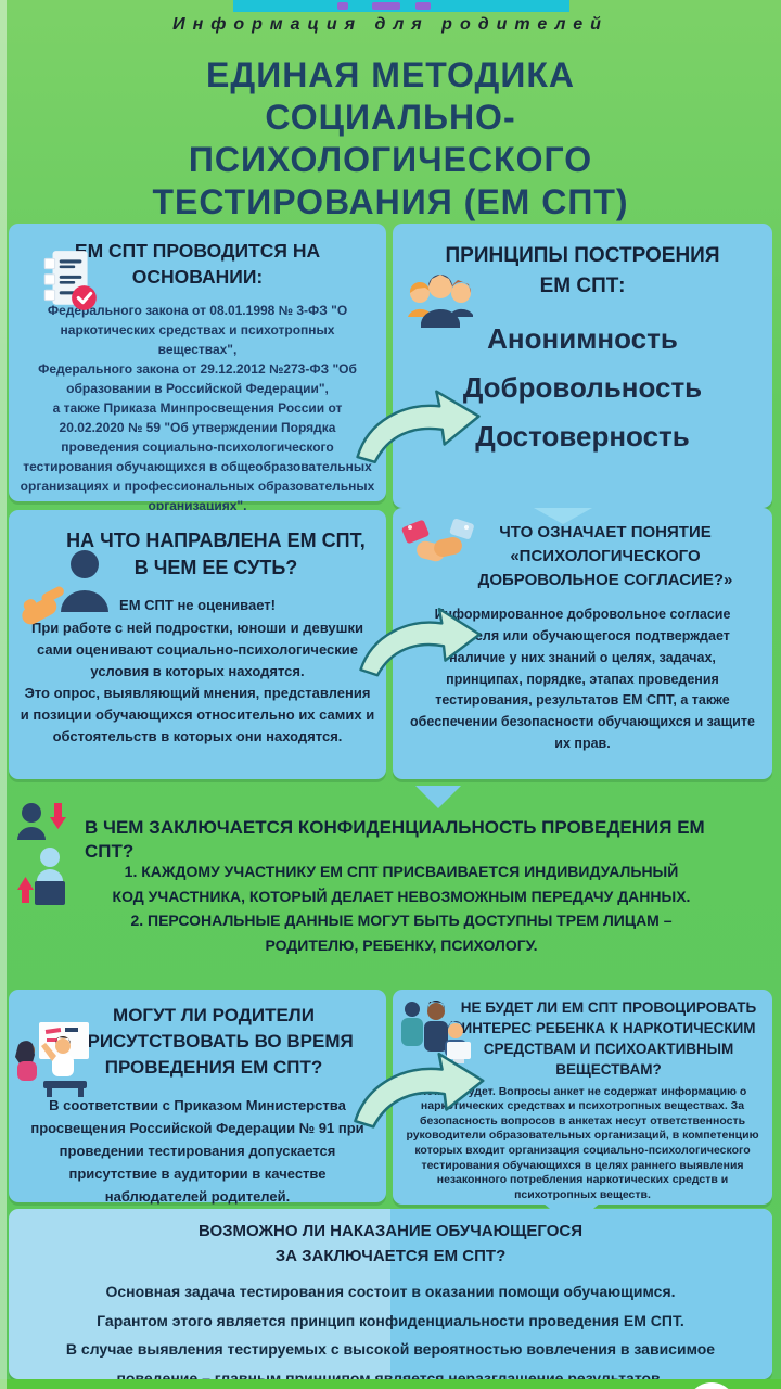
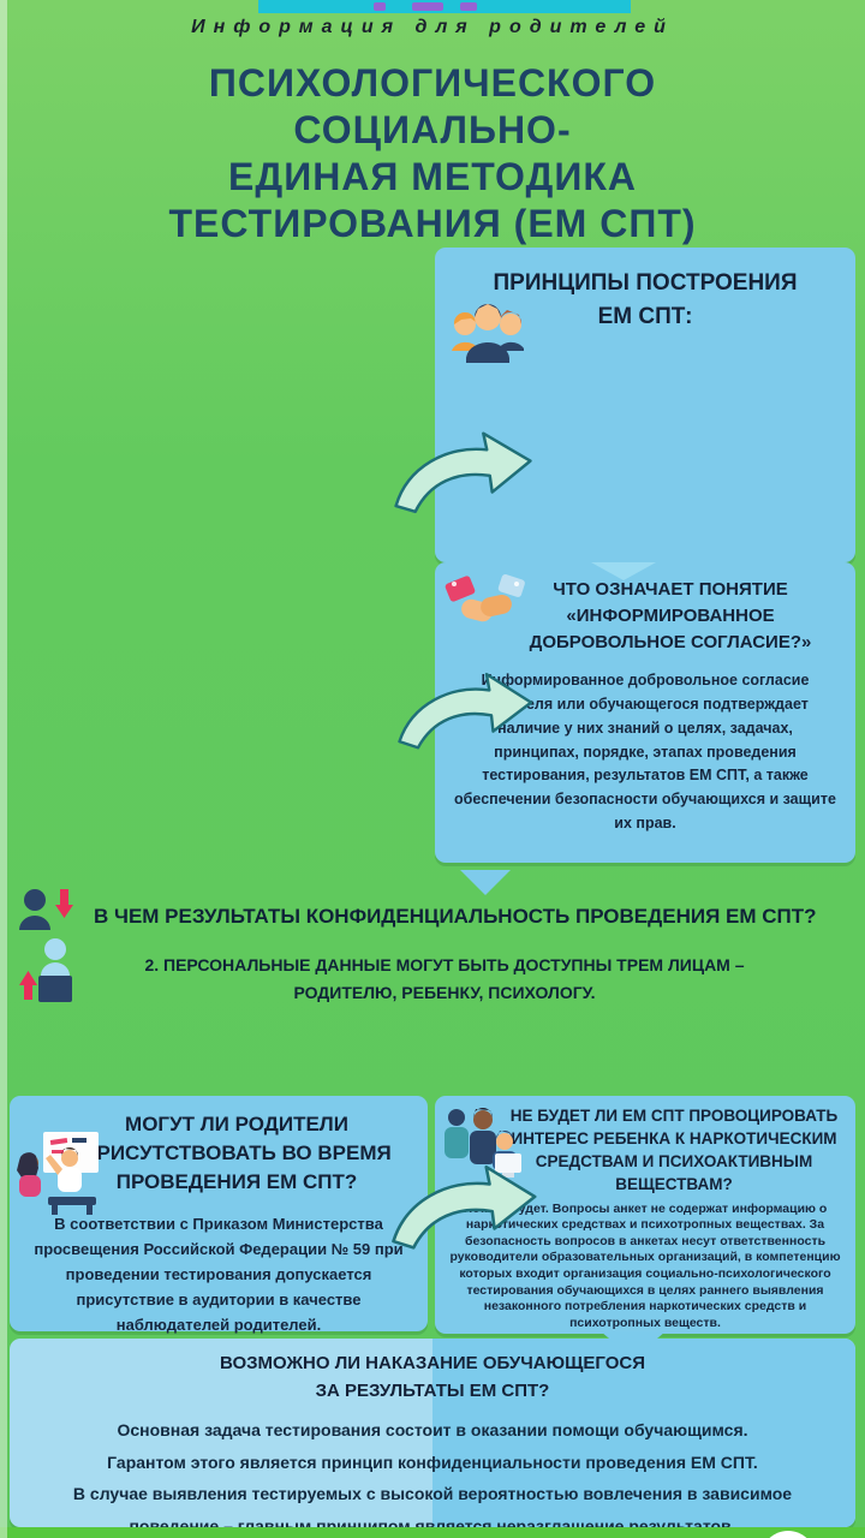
  Информация для родителей
- ЕДИНАЯ МЕТОДИКА
+ ПСИХОЛОГИЧЕСКОГО
  СОЦИАЛЬНО-
- ПСИХОЛОГИЧЕСКОГО
+ ЕДИНАЯ МЕТОДИКА
  ТЕСТИРОВАНИЯ (ЕМ СПТ)
- ЕМ СПТ ПРОВОДИТСЯ НА ОСНОВАНИИ:
- Федерального закона от 08.01.1998 № 3-ФЗ "О наркотических средствах и психотропных веществах",
- Федерального закона от 29.12.2012 №273-ФЗ "Об образовании в Российской Федерации",
- а также Приказа Минпросвещения России от 20.02.2020 № 59 "Об утверждении Порядка проведения социально-психологического тестирования обучающихся в общеобразовательных организациях и профессиональных образовательных организациях".
  ПРИНЦИПЫ ПОСТРОЕНИЯ ЕМ СПТ:
- Анонимность
- Добровольность
- Достоверность
- НА ЧТО НАПРАВЛЕНА ЕМ СПТ, В ЧЕМ ЕЕ СУТЬ?
- ЕМ СПТ не оценивает!
- При работе с ней подростки, юноши и девушки сами оценивают социально-психологические условия в которых находятся.
- Это опрос, выявляющий мнения, представления и позиции обучающихся относительно их самих и обстоятельств в которых они находятся.
- ЧТО ОЗНАЧАЕТ ПОНЯТИЕ «ПСИХОЛОГИЧЕСКОГО ДОБРОВОЛЬНОЕ СОГЛАСИЕ?»
+ ЧТО ОЗНАЧАЕТ ПОНЯТИЕ «ИНФОРМИРОВАННОЕ ДОБРОВОЛЬНОЕ СОГЛАСИЕ?»
  формированное добровольное согласие ля или обучающегося подтверждает наличие у них знаний о целях, задачах, принципах, порядке, этапах проведения тестирования, результатов ЕМ СПТ, а также обеспечении безопасности обучающихся и защите их прав.
- В ЧЕМ ЗАКЛЮЧАЕТСЯ КОНФИДЕНЦИАЛЬНОСТЬ ПРОВЕДЕНИЯ ЕМ СПТ?
+ В ЧЕМ РЕЗУЛЬТАТЫ КОНФИДЕНЦИАЛЬНОСТЬ ПРОВЕДЕНИЯ ЕМ СПТ?
- 1. КАЖДОМУ УЧАСТНИКУ ЕМ СПТ ПРИСВАИВАЕТСЯ ИНДИВИДУАЛЬНЫЙ КОД УЧАСТНИКА, КОТОРЫЙ ДЕЛАЕТ НЕВОЗМОЖНЫМ ПЕРЕДАЧУ ДАННЫХ.
  2. ПЕРСОНАЛЬНЫЕ ДАННЫЕ МОГУТ БЫТЬ ДОСТУПНЫ ТРЕМ ЛИЦАМ – РОДИТЕЛЮ, РЕБЕНКУ, ПСИХОЛОГУ.
  МОГУТ ЛИ РОДИТЕЛИ РИСУТСТВОВАТЬ ВО ВРЕМЯ ПРОВЕДЕНИЯ ЕМ СПТ?
- В соответствии с Приказом Министерства просвещения Российской Федерации № 91 при проведении тестирования допускается присутствие в аудитории в качестве наблюдателей родителей.
+ В соответствии с Приказом Министерства просвещения Российской Федерации № 59 при проведении тестирования допускается присутствие в аудитории в качестве наблюдателей родителей.
  НЕ БУДЕТ ЛИ ЕМ СПТ ПРОВОЦИРОВАТЬ ИНТЕРЕС РЕБЕНКА К НАРКОТИЧЕСКИМ СРЕДСТВАМ И ПСИХОАКТИВНЫМ ВЕЩЕСТВАМ?
  дет. Вопросы анкет не содержат информацию о нарктических средствах и психотропных веществах. За безопасность вопросов в анкетах несут ответственность руководители образовательных организаций, в компетенцию которых входит организация социально-психологического тестирования обучающихся в целях раннего выявления незаконного потребления наркотических средств и психотропных веществ.
- ВОЗМОЖНО ЛИ НАКАЗАНИЕ ОБУЧАЮЩЕГОСЯ ЗА ЗАКЛЮЧАЕТСЯ ЕМ СПТ?
+ ВОЗМОЖНО ЛИ НАКАЗАНИЕ ОБУЧАЮЩЕГОСЯ ЗА РЕЗУЛЬТАТЫ ЕМ СПТ?
  Основная задача тестирования состоит в оказании помощи обучающимся.
  Гарантом этого является принцип конфиденциальности проведения ЕМ СПТ.
  В случае выявления тестируемых с высокой вероятностью вовлечения в зависимое поведение – главным принципом является неразглашение результатов.
